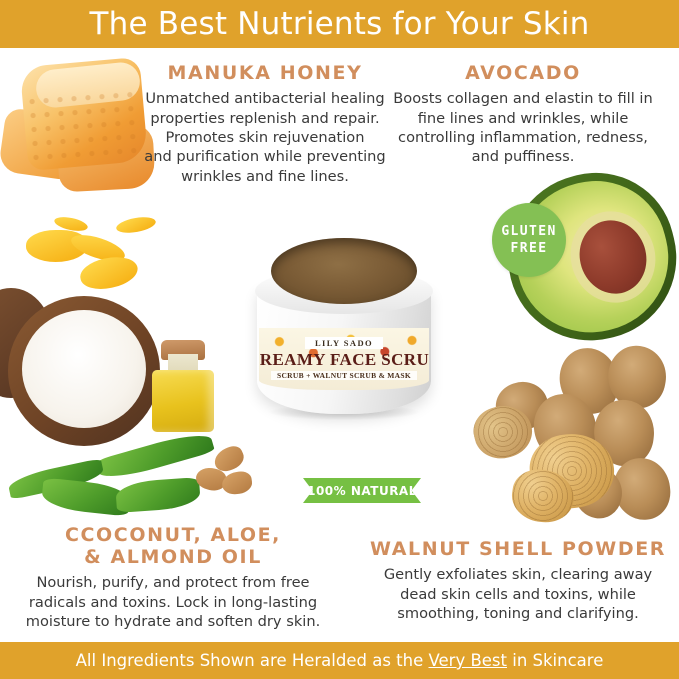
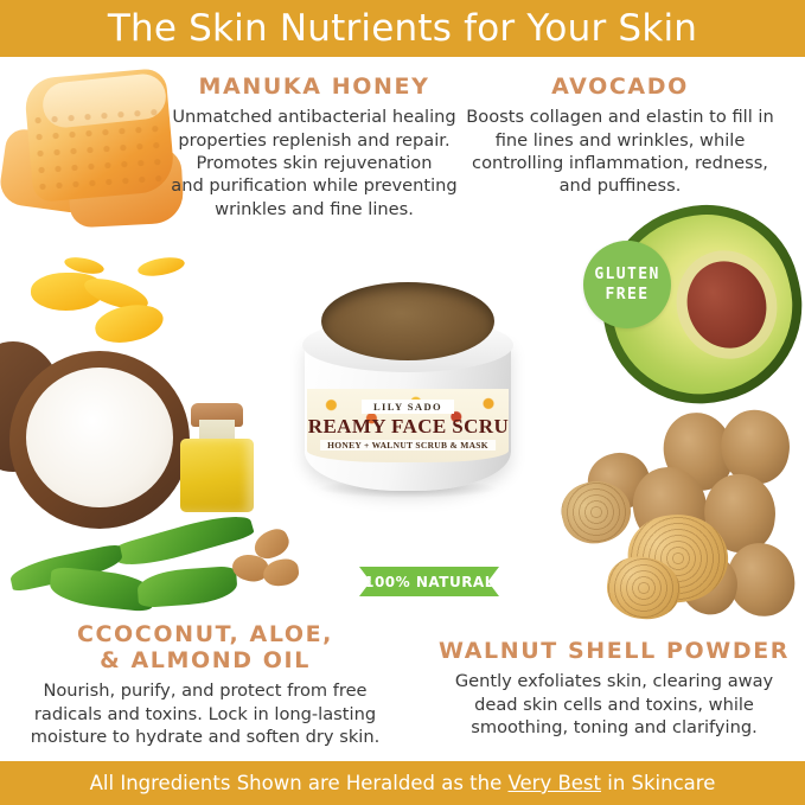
- The Best Nutrients for Your Skin
+ The Skin Nutrients for Your Skin
  LILY SADO
  REAMY FACE SCRU
- SCRUB + WALNUT SCRUB & MASK
+ HONEY + WALNUT SCRUB & MASK
  GLUTEN
  FREE
  00% NATURA
  MANUKA HONEY
  Unmatched antibacterial healing
  properties replenish and repair.
  Promotes skin rejuvenation
  and purification while preventing
  wrinkles and fine lines.
  AVOCADO
  Boosts collagen and elastin to fill in
  fine lines and wrinkles, while
  controlling inflammation, redness,
  and puffiness.
  CCOCONUT, ALOE,
  & ALMOND OIL
  Nourish, purify, and protect from free
  radicals and toxins. Lock in long-lasting
  moisture to hydrate and soften dry skin.
  WALNUT SHELL POWDER
  Gently exfoliates skin, clearing away
  dead skin cells and toxins, while
  smoothing, toning and clarifying.
  All Ingredients Shown are Heralded as the Very Best in Skincare
